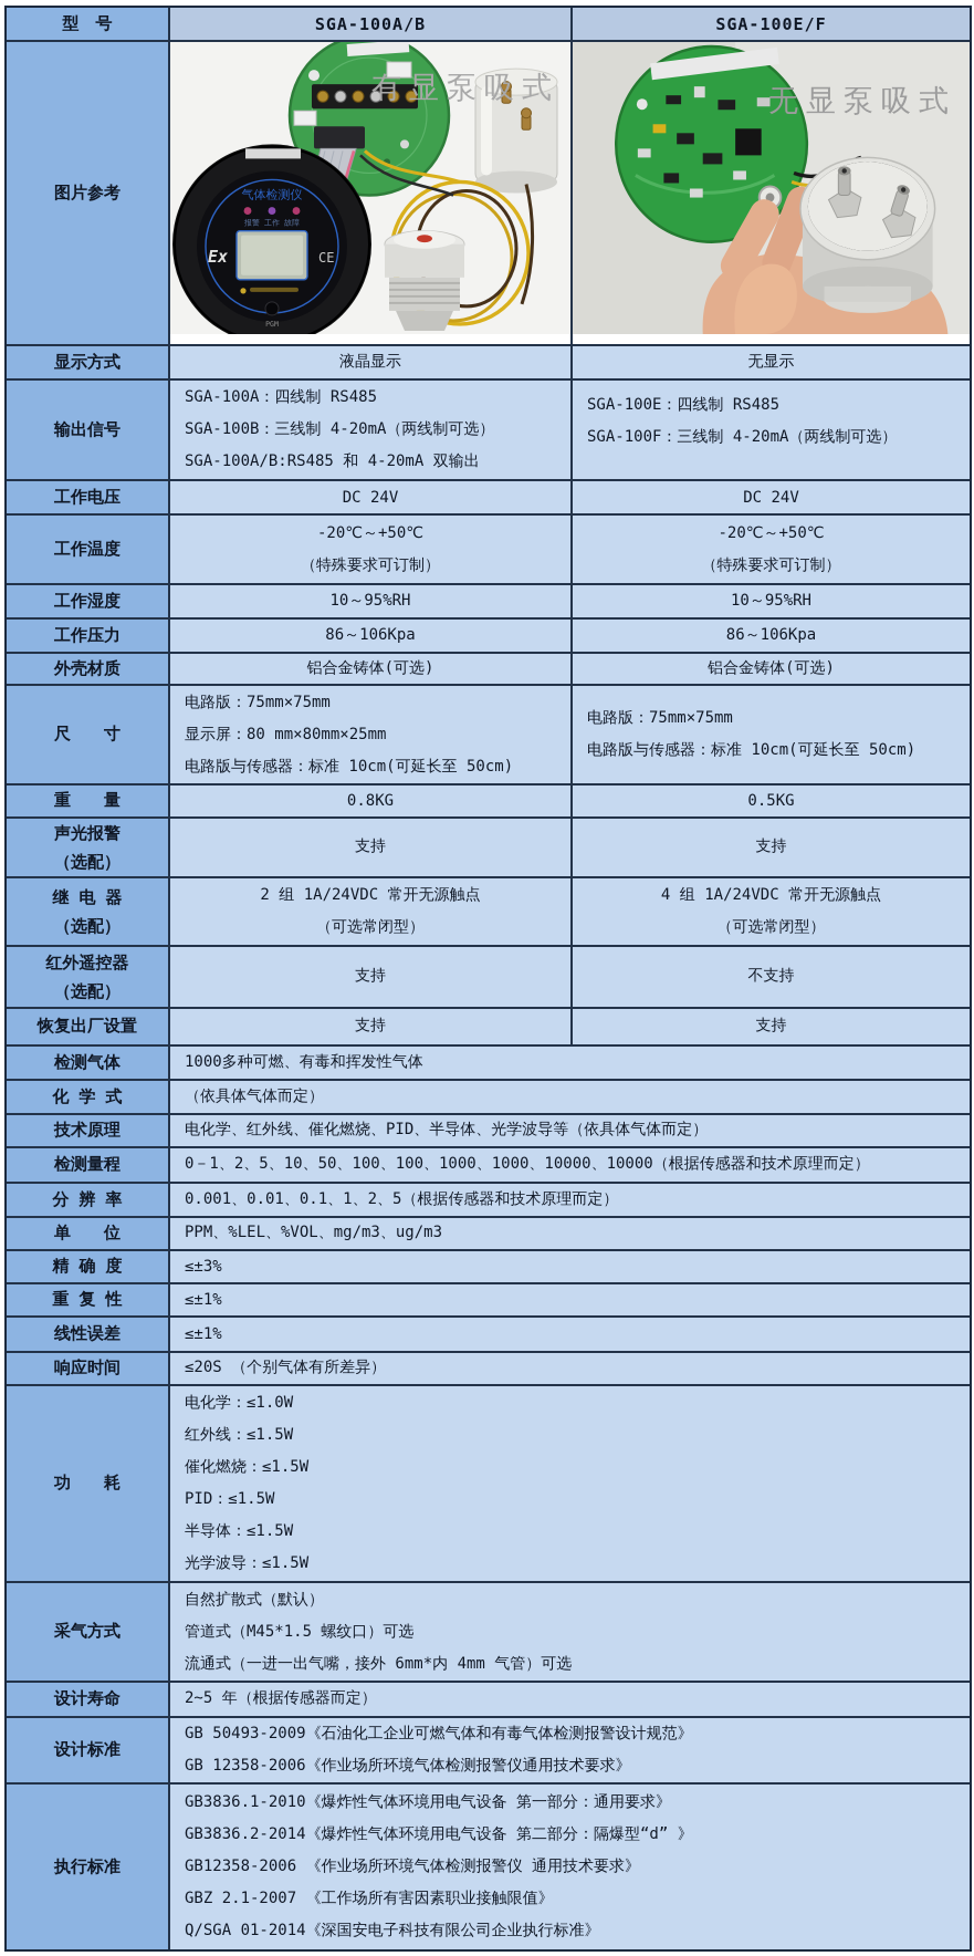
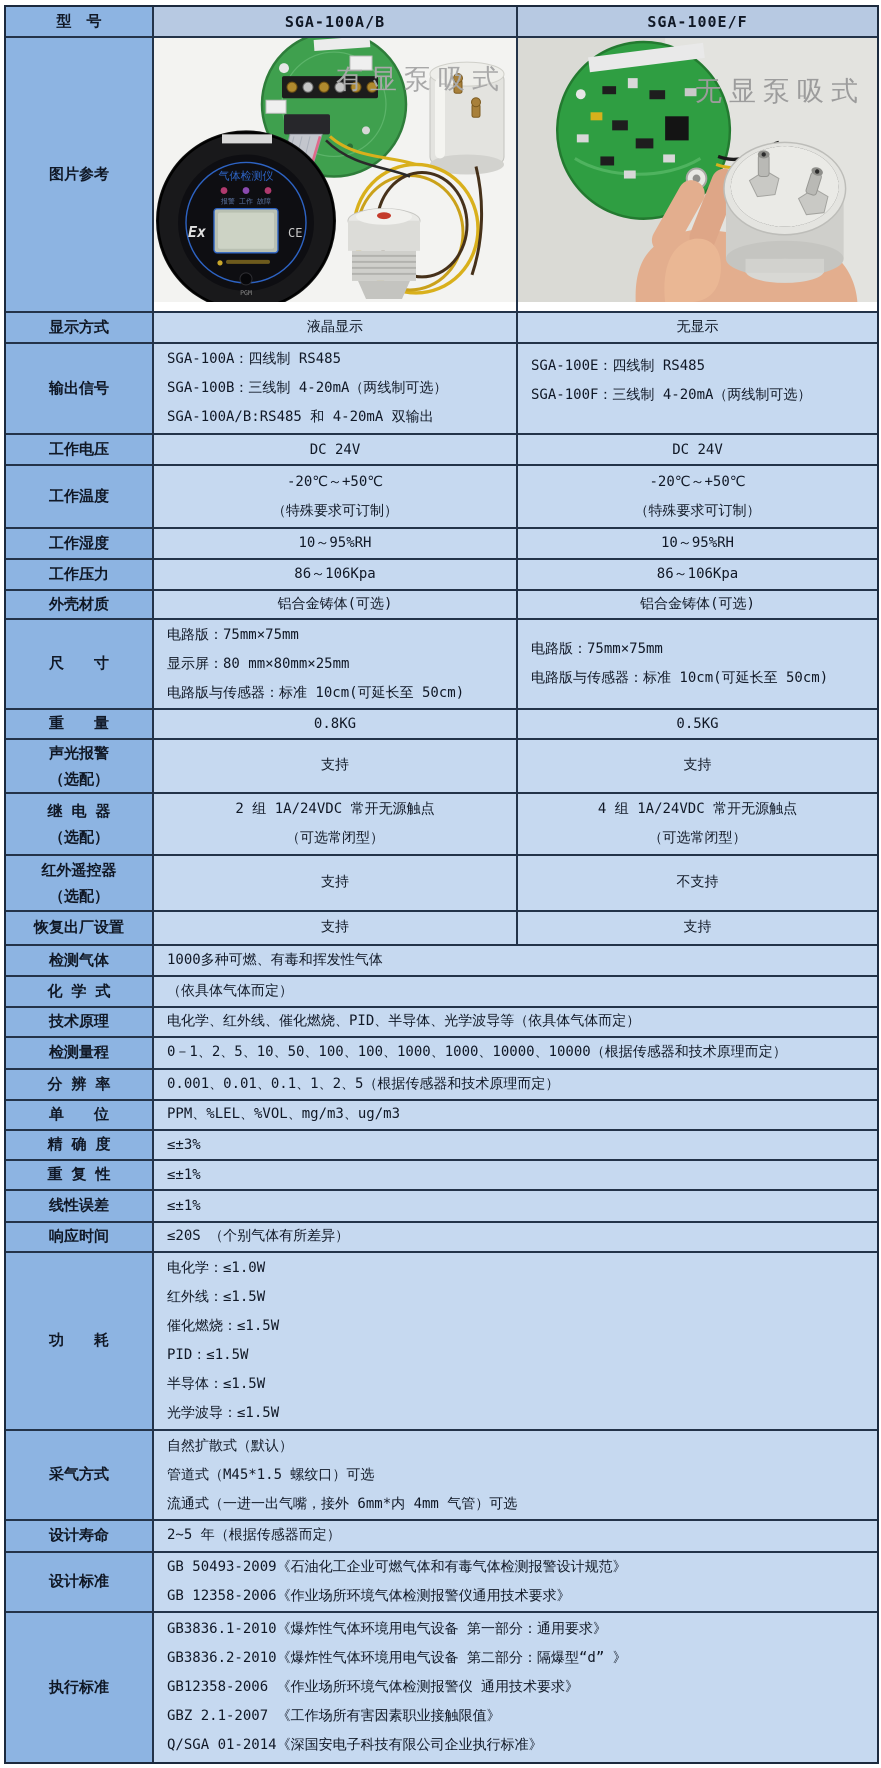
  型 号
  SGA-100A/B
  SGA-100E/F
  图片参考
  气体检测仪
  报警 工作 故障
  Ex
  CE
  PGM
  有显泵吸式
  无显泵吸式
  显示方式
  液晶显示
  无显示
  输出信号
  SGA-100A：四线制 RS485
  SGA-100B：三线制 4-20mA（两线制可选）
  SGA-100A/B:RS485 和 4-20mA 双输出
  SGA-100E：四线制 RS485
  SGA-100F：三线制 4-20mA（两线制可选）
  工作电压
  DC 24V
  DC 24V
  工作温度
  -20℃～+50℃
  （特殊要求可订制）
  -20℃～+50℃
  （特殊要求可订制）
  工作湿度
  10～95%RH
  10～95%RH
  工作压力
  86～106Kpa
  86～106Kpa
  外壳材质
  铝合金铸体(可选)
  铝合金铸体(可选)
  尺 寸
  电路版：75mm×75mm
  显示屏：80 mm×80mm×25mm
  电路版与传感器：标准 10cm(可延长至 50cm)
  电路版：75mm×75mm
  电路版与传感器：标准 10cm(可延长至 50cm)
  重 量
  0.8KG
  0.5KG
  声光报警
  （选配）
  支持
  支持
  继 电 器
  （选配）
  2 组 1A/24VDC 常开无源触点
  （可选常闭型）
  4 组 1A/24VDC 常开无源触点
  （可选常闭型）
  红外遥控器
  （选配）
  支持
  不支持
  恢复出厂设置
  支持
  支持
  检测气体
  1000多种可燃、有毒和挥发性气体
  化 学 式
  （依具体气体而定）
  技术原理
  电化学、红外线、催化燃烧、PID、半导体、光学波导等（依具体气体而定）
  检测量程
  0－1、2、5、10、50、100、100、1000、1000、10000、10000（根据传感器和技术原理而定）
  分 辨 率
  0.001、0.01、0.1、1、2、5（根据传感器和技术原理而定）
  单 位
  PPM、%LEL、%VOL、mg/m3、ug/m3
  精 确 度
  ≤±3%
  重 复 性
  ≤±1%
  线性误差
  ≤±1%
  响应时间
  ≤20S （个别气体有所差异）
  功 耗
  电化学：≤1.0W
  红外线：≤1.5W
  催化燃烧：≤1.5W
  PID：≤1.5W
  半导体：≤1.5W
  光学波导：≤1.5W
  采气方式
  自然扩散式（默认）
  管道式（M45*1.5 螺纹口）可选
  流通式（一进一出气嘴，接外 6mm*内 4mm 气管）可选
  设计寿命
  2~5 年（根据传感器而定）
  设计标准
  GB 50493-2009《石油化工企业可燃气体和有毒气体检测报警设计规范》
  GB 12358-2006《作业场所环境气体检测报警仪通用技术要求》
  执行标准
  GB3836.1-2010《爆炸性气体环境用电气设备 第一部分：通用要求》
- GB3836.2-2014《爆炸性气体环境用电气设备 第二部分：隔爆型“d” 》
+ GB3836.2-2010《爆炸性气体环境用电气设备 第二部分：隔爆型“d” 》
  GB12358-2006 《作业场所环境气体检测报警仪 通用技术要求》
  GBZ 2.1-2007 《工作场所有害因素职业接触限值》
  Q/SGA 01-2014《深国安电子科技有限公司企业执行标准》
